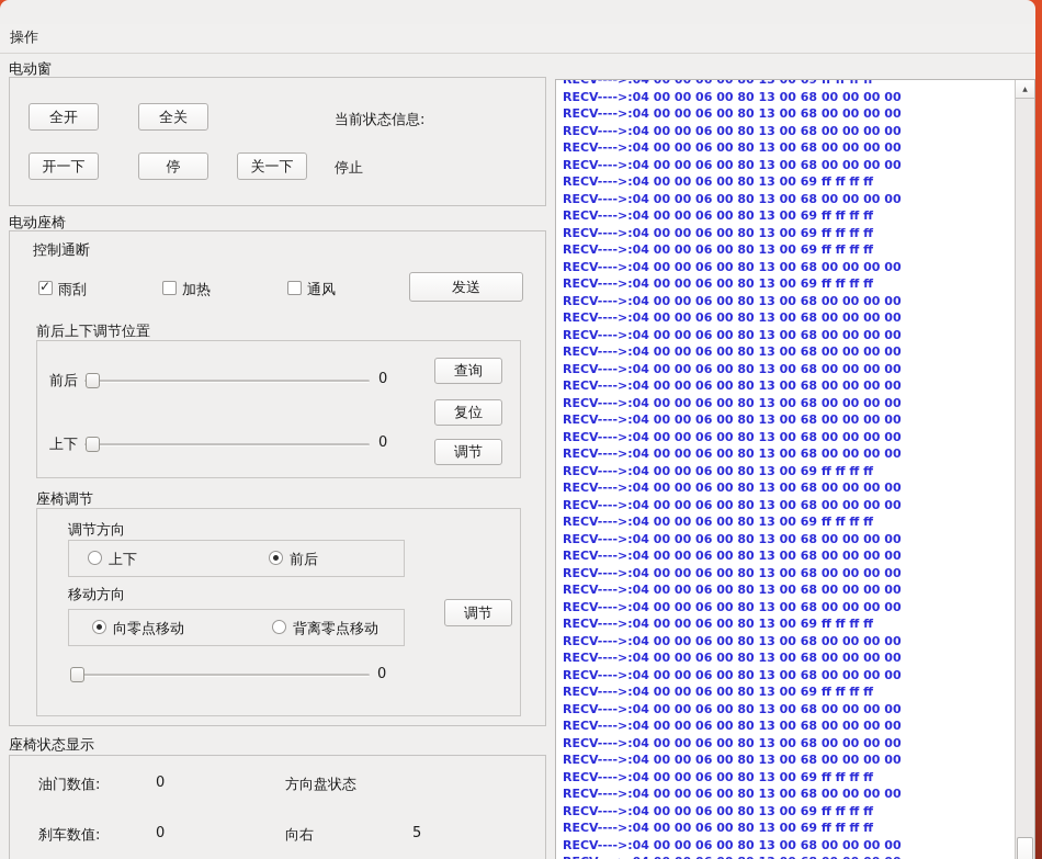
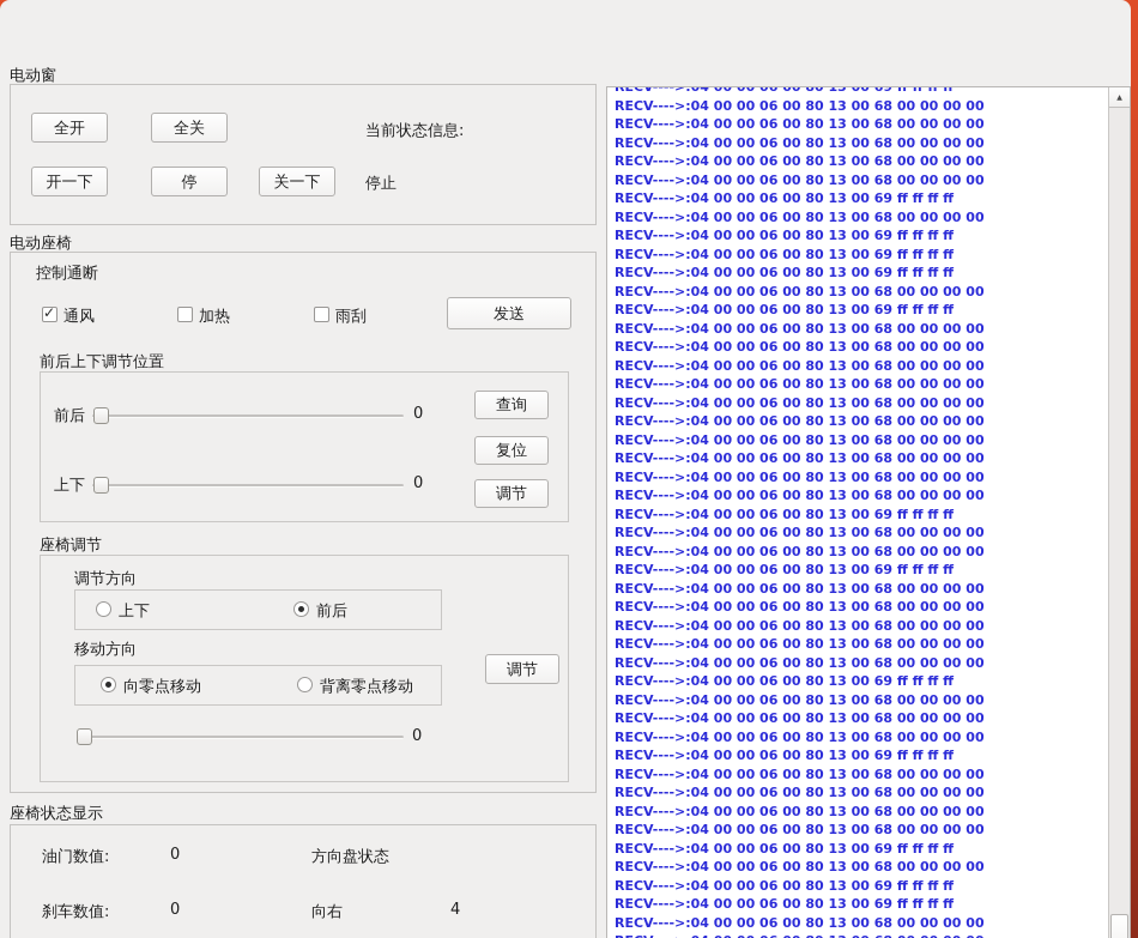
- 操作
  电动窗
  全开
  全关
  当前状态信息:
  开一下
  停
  关一下
  停止
  电动座椅
  控制通断
- 雨刮
+ 通风
  加热
- 通风
+ 雨刮
  发送
  前后上下调节位置
  前后
  0
  查询
  复位
  调节
  上下
  0
  座椅调节
  调节方向
  上下
  前后
  移动方向
  向零点移动
  背离零点移动
  调节
  0
  座椅状态显示
  油门数值:
  0
  方向盘状态
  刹车数值:
  0
  向右
- 5
+ 4
  RECV---->:04 00 00 06 00 80 13 00 69 ff ff ff ff
  RECV---->:04 00 00 06 00 80 13 00 68 00 00 00 00
  RECV---->:04 00 00 06 00 80 13 00 68 00 00 00 00
  RECV---->:04 00 00 06 00 80 13 00 68 00 00 00 00
  RECV---->:04 00 00 06 00 80 13 00 68 00 00 00 00
  RECV---->:04 00 00 06 00 80 13 00 68 00 00 00 00
  RECV---->:04 00 00 06 00 80 13 00 69 ff ff ff ff
  RECV---->:04 00 00 06 00 80 13 00 68 00 00 00 00
  RECV---->:04 00 00 06 00 80 13 00 69 ff ff ff ff
  RECV---->:04 00 00 06 00 80 13 00 69 ff ff ff ff
  RECV---->:04 00 00 06 00 80 13 00 69 ff ff ff ff
  RECV---->:04 00 00 06 00 80 13 00 68 00 00 00 00
  RECV---->:04 00 00 06 00 80 13 00 69 ff ff ff ff
  RECV---->:04 00 00 06 00 80 13 00 68 00 00 00 00
  RECV---->:04 00 00 06 00 80 13 00 68 00 00 00 00
  RECV---->:04 00 00 06 00 80 13 00 68 00 00 00 00
  RECV---->:04 00 00 06 00 80 13 00 68 00 00 00 00
  RECV---->:04 00 00 06 00 80 13 00 68 00 00 00 00
  RECV---->:04 00 00 06 00 80 13 00 68 00 00 00 00
  RECV---->:04 00 00 06 00 80 13 00 68 00 00 00 00
  RECV---->:04 00 00 06 00 80 13 00 68 00 00 00 00
  RECV---->:04 00 00 06 00 80 13 00 68 00 00 00 00
  RECV---->:04 00 00 06 00 80 13 00 68 00 00 00 00
  RECV---->:04 00 00 06 00 80 13 00 69 ff ff ff ff
  RECV---->:04 00 00 06 00 80 13 00 68 00 00 00 00
  RECV---->:04 00 00 06 00 80 13 00 68 00 00 00 00
  RECV---->:04 00 00 06 00 80 13 00 69 ff ff ff ff
  RECV---->:04 00 00 06 00 80 13 00 68 00 00 00 00
  RECV---->:04 00 00 06 00 80 13 00 68 00 00 00 00
  RECV---->:04 00 00 06 00 80 13 00 68 00 00 00 00
  RECV---->:04 00 00 06 00 80 13 00 68 00 00 00 00
  RECV---->:04 00 00 06 00 80 13 00 68 00 00 00 00
  RECV---->:04 00 00 06 00 80 13 00 69 ff ff ff ff
  RECV---->:04 00 00 06 00 80 13 00 68 00 00 00 00
  RECV---->:04 00 00 06 00 80 13 00 68 00 00 00 00
  RECV---->:04 00 00 06 00 80 13 00 68 00 00 00 00
  RECV---->:04 00 00 06 00 80 13 00 69 ff ff ff ff
  RECV---->:04 00 00 06 00 80 13 00 68 00 00 00 00
  RECV---->:04 00 00 06 00 80 13 00 68 00 00 00 00
  RECV---->:04 00 00 06 00 80 13 00 68 00 00 00 00
  RECV---->:04 00 00 06 00 80 13 00 68 00 00 00 00
  RECV---->:04 00 00 06 00 80 13 00 69 ff ff ff ff
  RECV---->:04 00 00 06 00 80 13 00 68 00 00 00 00
  RECV---->:04 00 00 06 00 80 13 00 69 ff ff ff ff
  RECV---->:04 00 00 06 00 80 13 00 69 ff ff ff ff
  RECV---->:04 00 00 06 00 80 13 00 68 00 00 00 00
